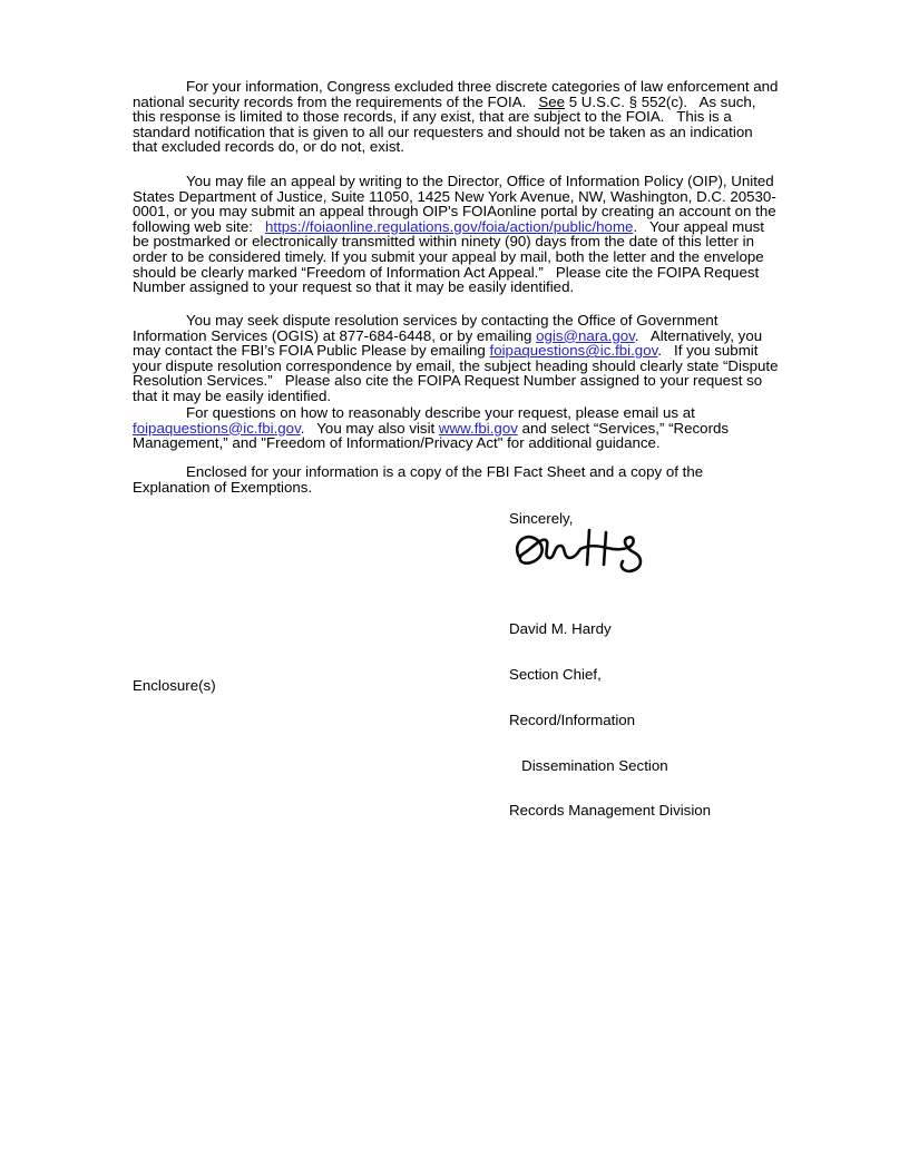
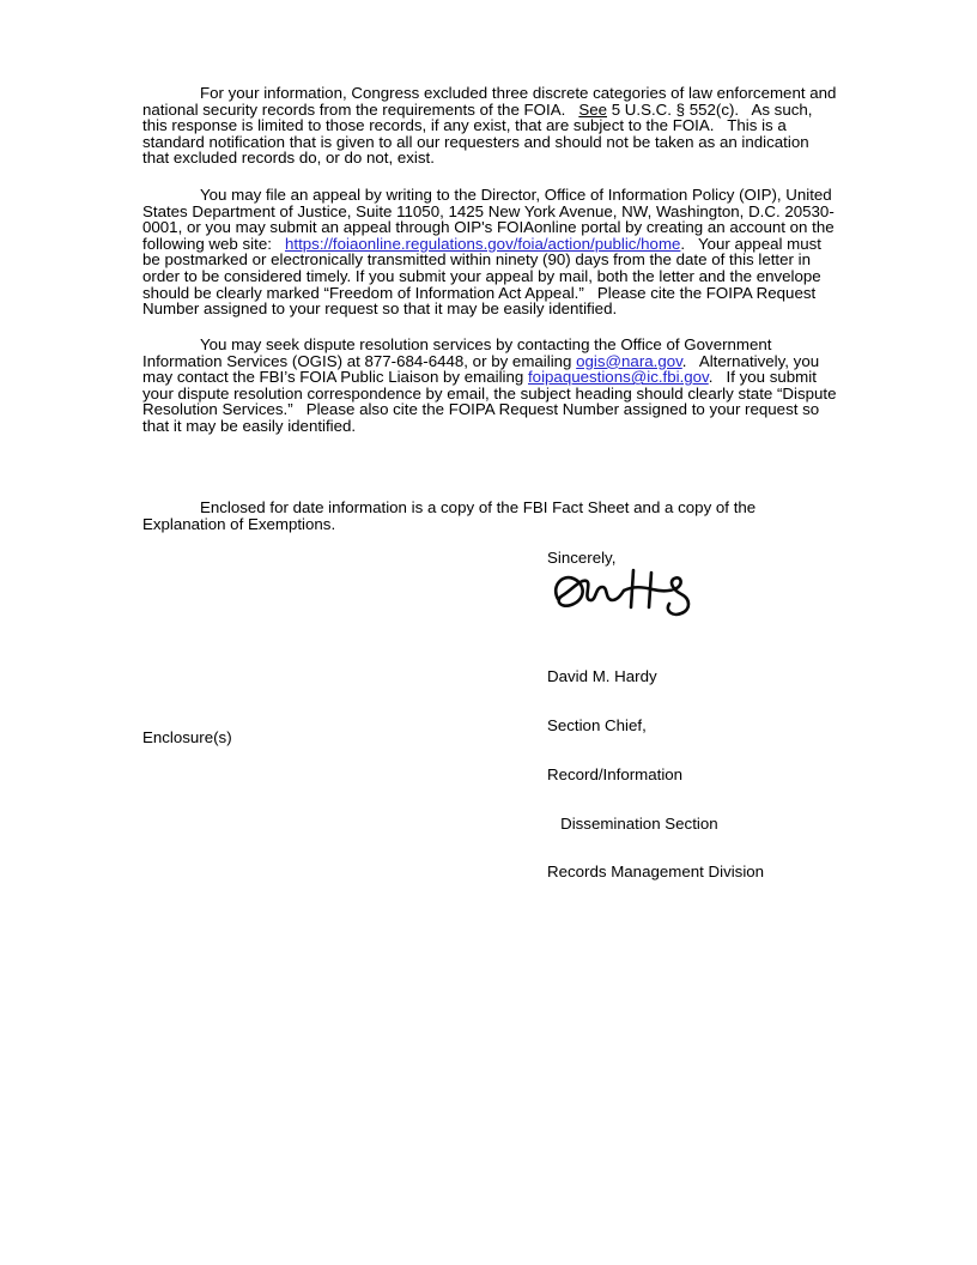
  For your information, Congress excluded three discrete categories of law enforcement and national security records from the requirements of the FOIA. See 5 U.S.C. § 552(c). As such, this response is limited to those records, if any exist, that are subject to the FOIA. This is a standard notification that is given to all our requesters and should not be taken as an indication that excluded records do, or do not, exist.
  You may file an appeal by writing to the Director, Office of Information Policy (OIP), United States Department of Justice, Suite 11050, 1425 New York Avenue, NW, Washington, D.C. 20530-0001, or you may submit an appeal through OIP's FOIAonline portal by creating an account on the following web site: https://foiaonline.regulations.gov/foia/action/public/home. Your appeal must be postmarked or electronically transmitted within ninety (90) days from the date of this letter in order to be considered timely. If you submit your appeal by mail, both the letter and the envelope should be clearly marked “Freedom of Information Act Appeal.” Please cite the FOIPA Request Number assigned to your request so that it may be easily identified.
- You may seek dispute resolution services by contacting the Office of Government Information Services (OGIS) at 877-684-6448, or by emailing ogis@nara.gov. Alternatively, you may contact the FBI’s FOIA Public Please by emailing foipaquestions@ic.fbi.gov. If you submit your dispute resolution correspondence by email, the subject heading should clearly state “Dispute Resolution Services.” Please also cite the FOIPA Request Number assigned to your request so that it may be easily identified.
+ You may seek dispute resolution services by contacting the Office of Government Information Services (OGIS) at 877-684-6448, or by emailing ogis@nara.gov. Alternatively, you may contact the FBI’s FOIA Public Liaison by emailing foipaquestions@ic.fbi.gov. If you submit your dispute resolution correspondence by email, the subject heading should clearly state “Dispute Resolution Services.” Please also cite the FOIPA Request Number assigned to your request so that it may be easily identified.
- For questions on how to reasonably describe your request, please email us at foipaquestions@ic.fbi.gov. You may also visit www.fbi.gov and select “Services,” “Records Management,” and "Freedom of Information/Privacy Act" for additional guidance.
- Enclosed for your information is a copy of the FBI Fact Sheet and a copy of the Explanation of Exemptions.
+ Enclosed for date information is a copy of the FBI Fact Sheet and a copy of the Explanation of Exemptions.
  Sincerely,
  David M. Hardy
  Section Chief,
  Record/Information
  Dissemination Section
  Records Management Division
  Enclosure(s)
